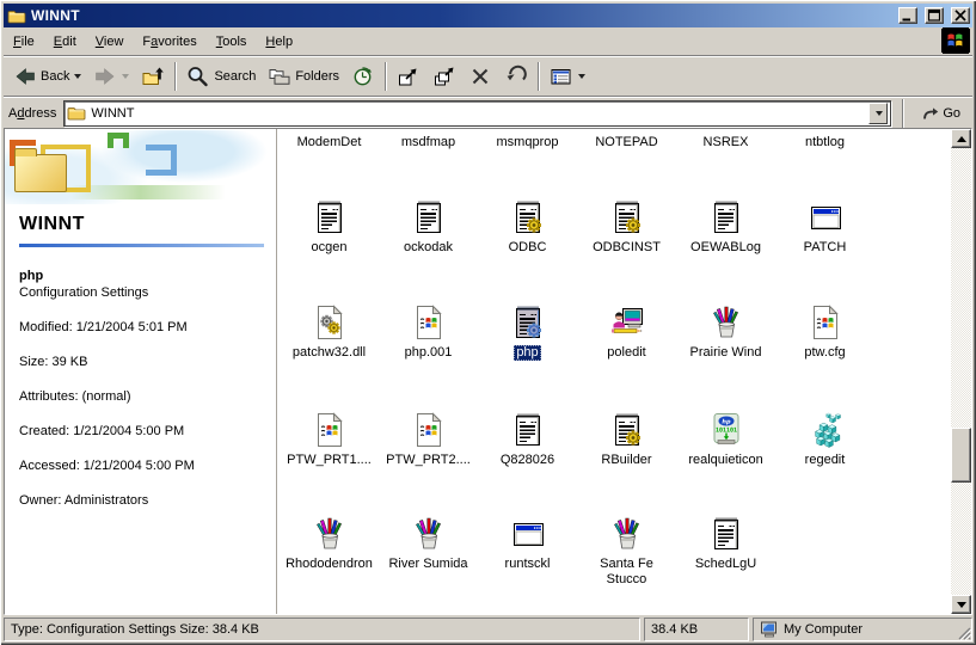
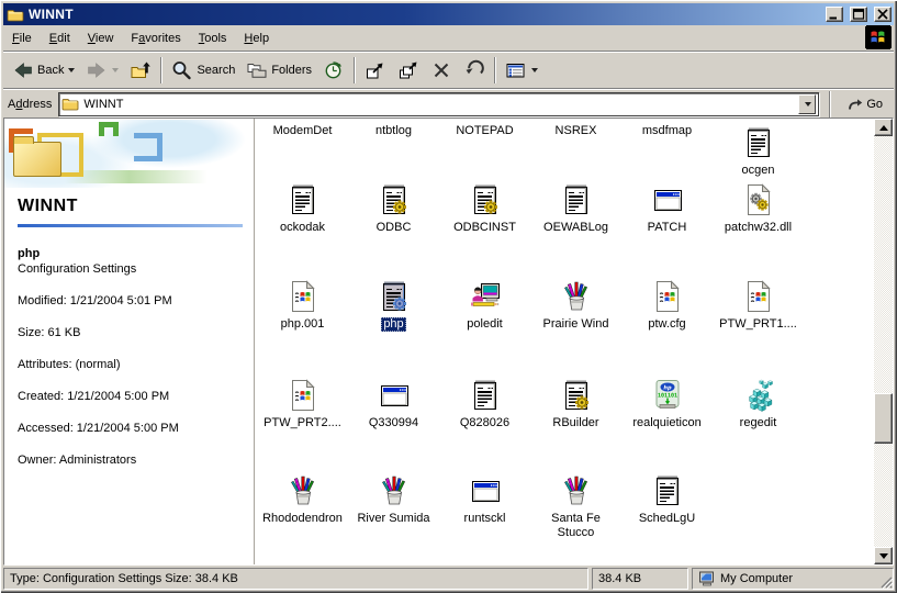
  WINNT
  File
  Edit
  View
  Favorites
  Tools
  Help
  Back
  Search
  Folders
  Address
  WINNT
  Go
  WINNT
  php
  Configuration Settings
  Modified: 1/21/2004 5:01 PM
- Size: 39 KB
+ Size: 61 KB
  Attributes: (normal)
  Created: 1/21/2004 5:00 PM
  Accessed: 1/21/2004 5:00 PM
  Owner: Administrators
  ModemDet
- msdfmap
+ ntbtlog
- msmqprop
  NOTEPAD
  NSREX
- ntbtlog
+ msdfmap
  ocgen
  ockodak
  ODBC
  ODBCINST
  OEWABLog
  PATCH
  patchw32.dll
  php.001
  php
  poledit
  Prairie Wind
  ptw.cfg
  PTW_PRT1....
  PTW_PRT2....
+ Q330994
  Q828026
  RBuilder
  realquieticon
  regedit
  Rhododendron
  River Sumida
  runtsckl
  Santa Fe Stucco
  SchedLgU
  Type: Configuration Settings Size: 38.4 KB
  38.4 KB
  My Computer
